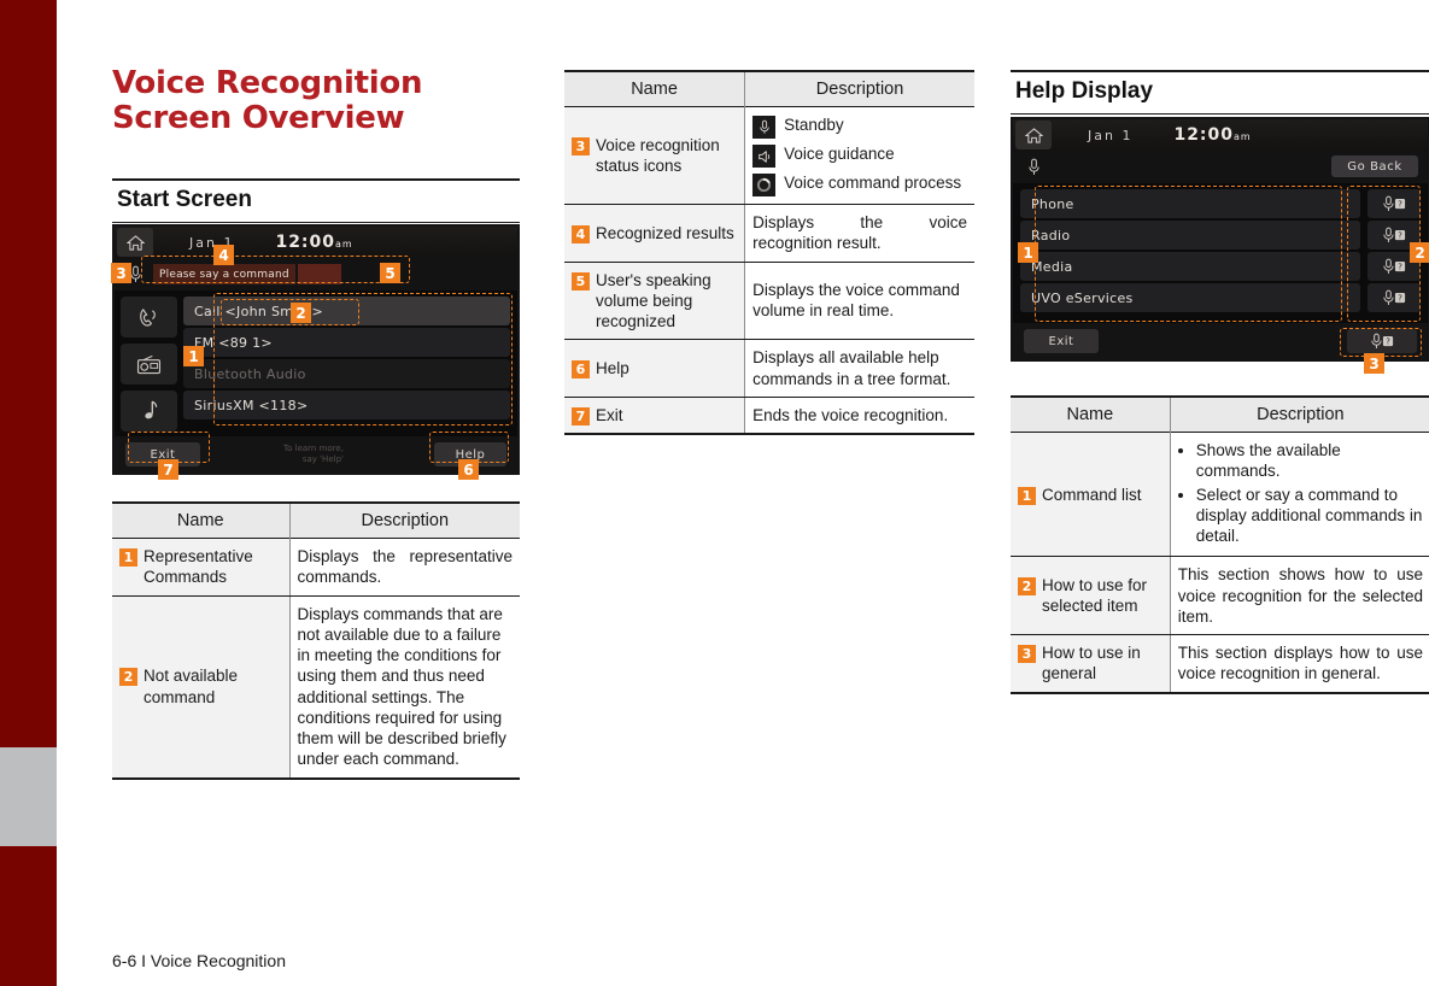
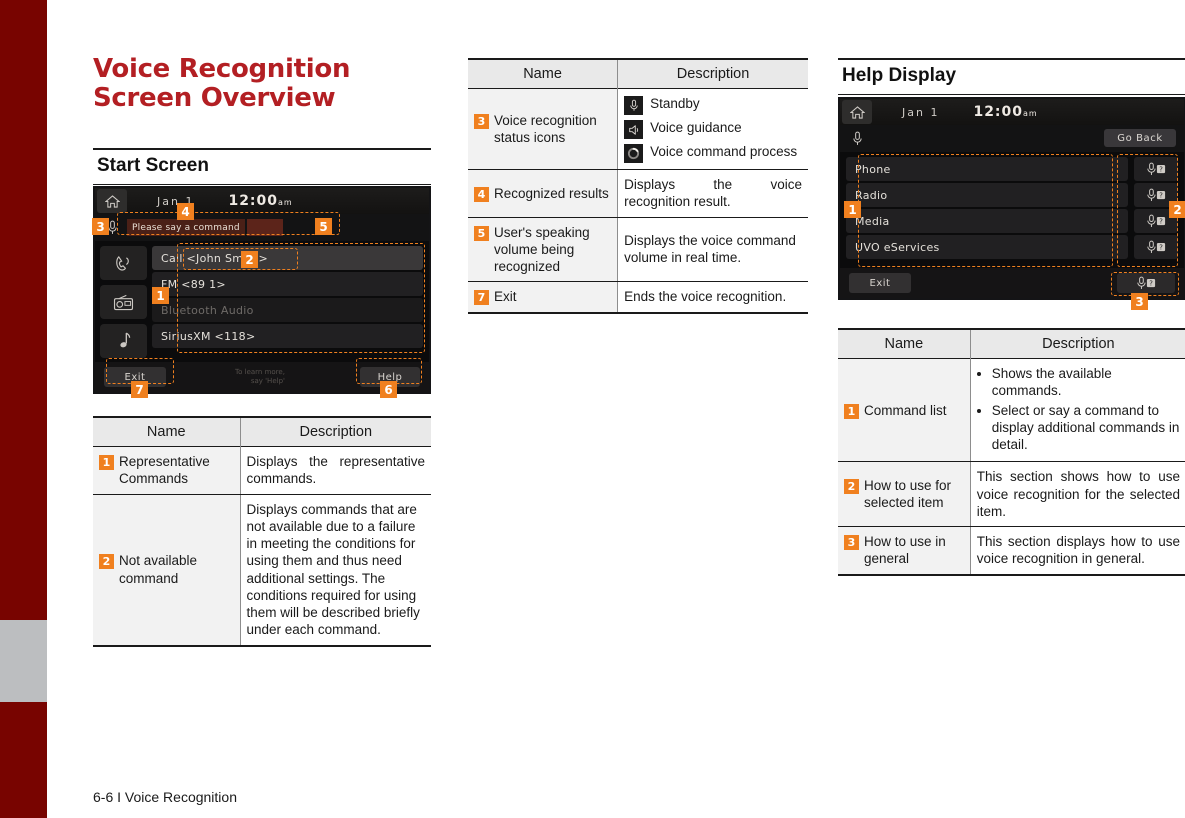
  Voice Recognition
  Screen Overview
  Start Screen
  Jan 1
  12:00am
  Please say a command
  Call <John Sm>
  FM <89 1>
  Bluetooth Audio
  SiriusXM <118>
  Exit
  To learn more,
  say 'Help'
  Help
  3
  4
  5
  2
  1
  7
  6
  Name	Description
  1 Representative Commands	Displays the representative commands.
  2 Not available command	Displays commands that are not available due to a failure in meeting the conditions for using them and thus need additional settings. The conditions required for using them will be described briefly under each command.
  Name	Description
  3 Voice recognition status icons	Standby Voice guidance Voice command process
  4 Recognized results	Displays the voice recognition result.
  5 User's speaking volume being recognized	Displays the voice command volume in real time.
- 6 Help	Displays all available help commands in a tree format.
  7 Exit	Ends the voice recognition.
  Help Display
  Jan 1
  12:00am
  Go Back
  Phone
  Radio
  Media
  UVO eServices
  ?
  ?
  ?
  ?
  Exit
  ?
  1
  2
  3
  Name	Description
  1 Command list	Shows the available commands. Select or say a command to display additional commands in detail.
  2 How to use for selected item	This section shows how to use voice recognition for the selected item.
  3 How to use in general	This section displays how to use voice recognition in general.
  6-6 I Voice Recognition
